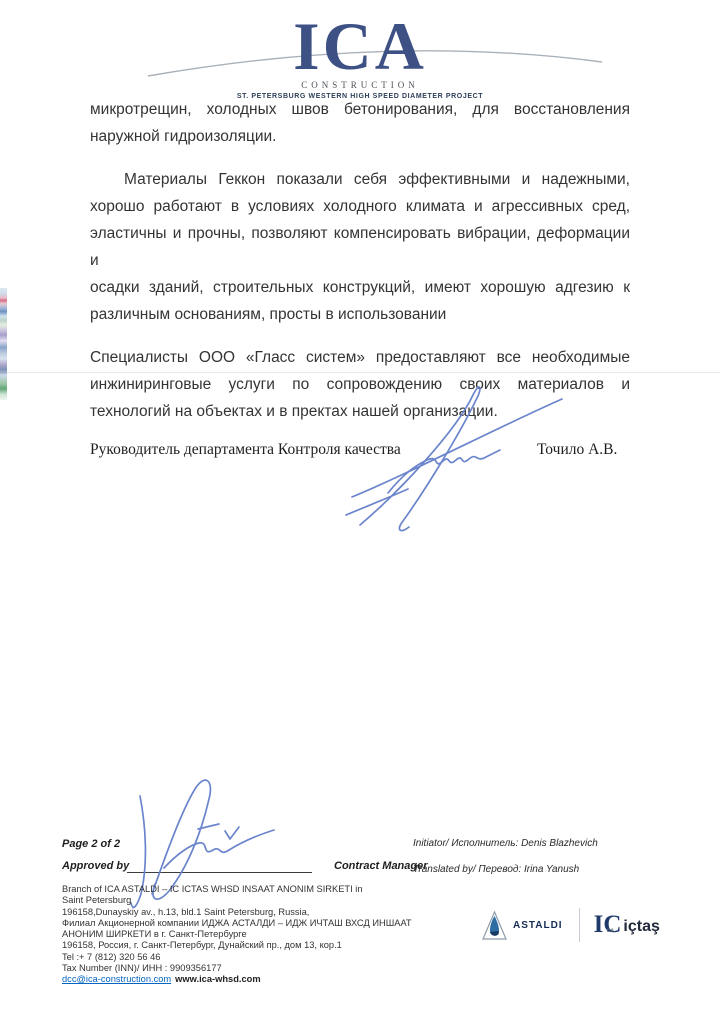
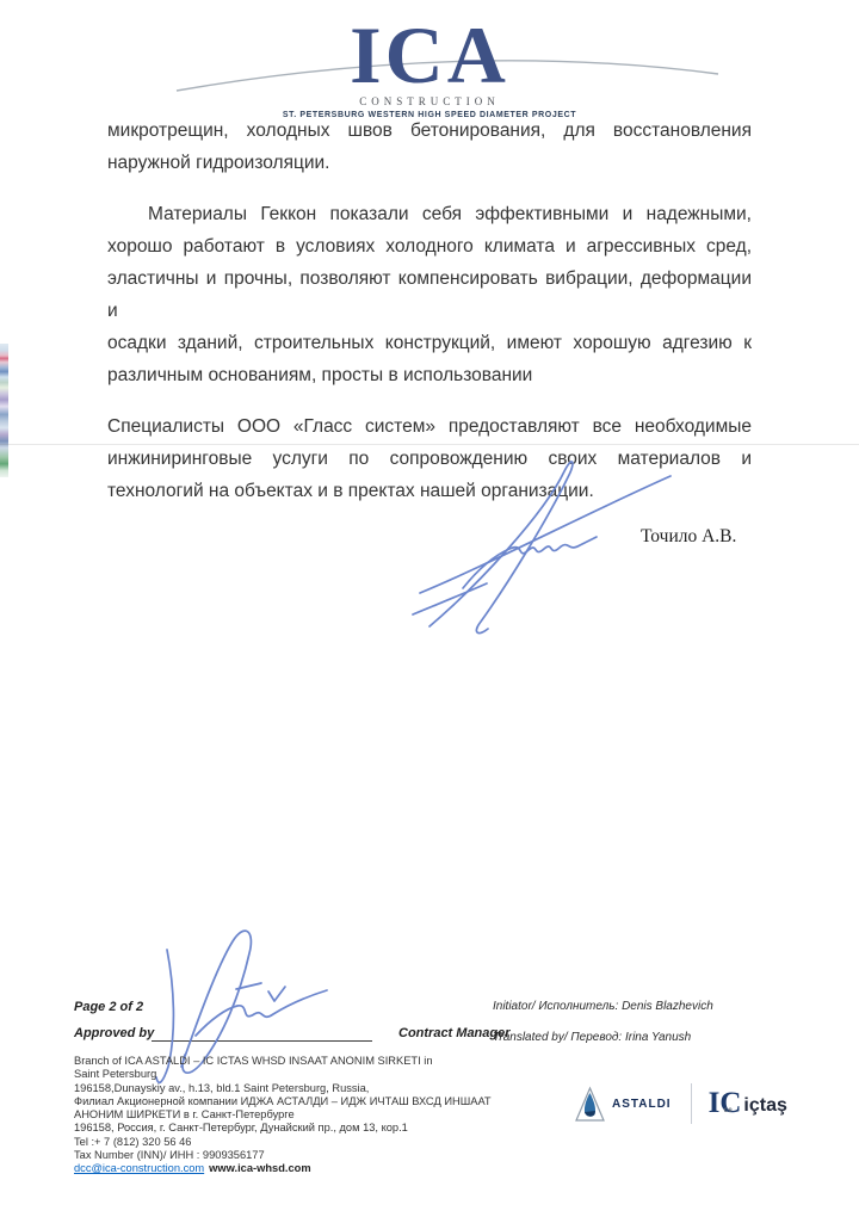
  ICA
  CONSTRUCTION
  микротрещин, холодных швов бетонирования, для восстановления
  наружной гидроизоляции.
  Материалы Геккон показали себя эффективными и надежными,
  хорошо работают в условиях холодного климата и агрессивных сред,
  эластичны и прочны, позволяют компенсировать вибрации, деформации и
  осадки зданий, строительных конструкций, имеют хорошую адгезию к
  различным основаниям, просты в использовании
  Специалисты ООО «Гласс систем» предоставляют все необходимые
  инжиниринговые услуги по сопровождению своих материалов и
  технологий на объектах и в пректах нашей организции.
- Руководитель департамента Контроля качества
  Точило А.В.
  Page 2 of 2
  Approved by
  Contract Manager
  Initiator/ Исполнитель: Denis Blazhevich
  Translated by/ Перевод: Irina Yanush
  Branch of ICA ASTALDI – IC ICTAS WHSD INSAAT ANONIM SIRKETI in
  Saint Petersburg
  196158,Dunayskiy av., h.13, bld.1 Saint Petersburg, Russia,
  Филиал Акционерной компании ИДЖА АСТАЛДИ – ИДЖ ИЧТАШ ВХСД ИНШААТ
  АНОНИМ ШИРКЕТИ в г. Санкт-Петербурге
  196158, Россия, г. Санкт-Петербург, Дунайский пр., дом 13, кор.1
  Tel :+ 7 (812) 320 56 46
  Tax Number (INN)/ ИНН : 9909356177
  dcc@ica-construction.com www.ica-whsd.com
  ASTALDI
  IC
  içtaş
